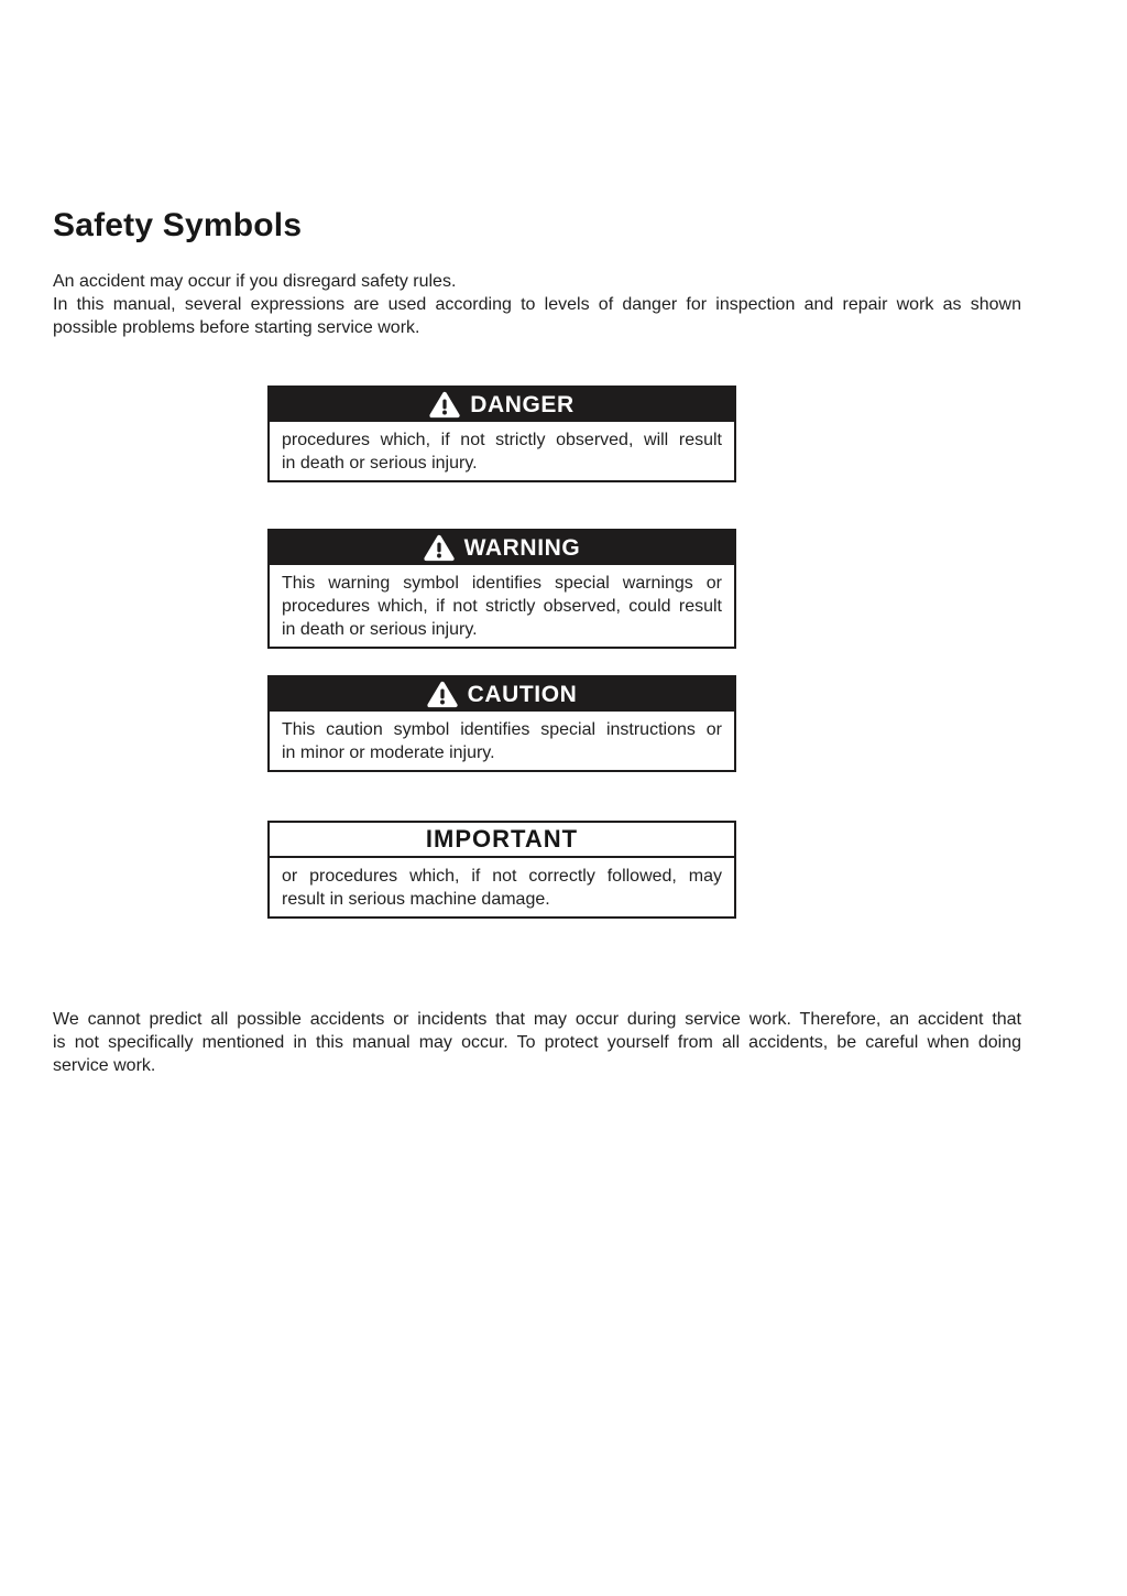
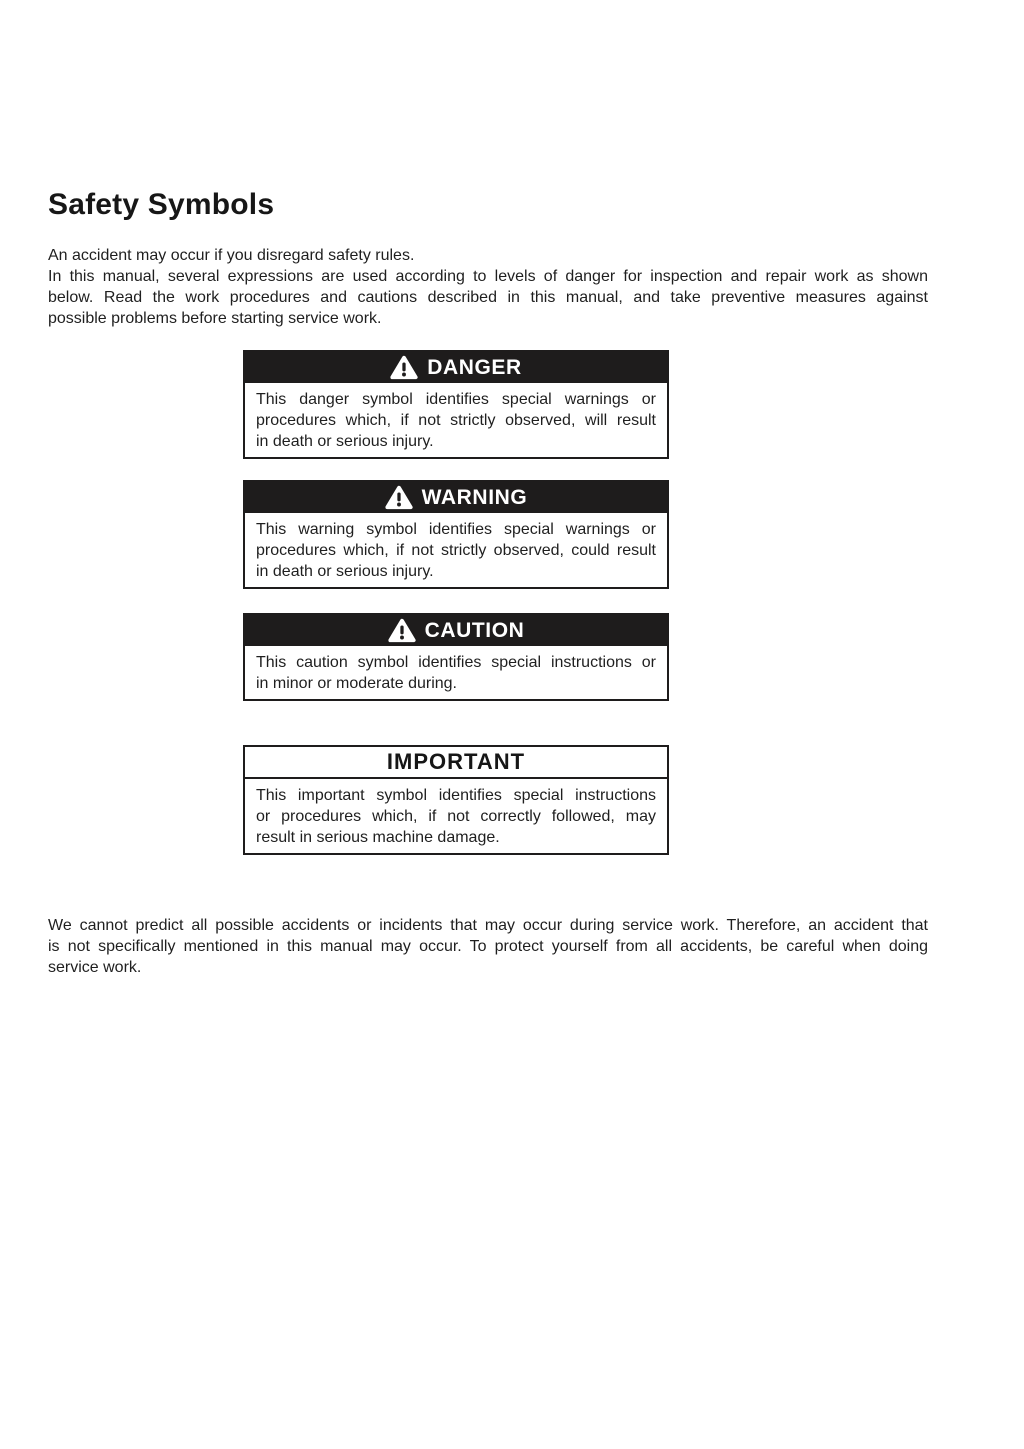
  Safety Symbols
  An accident may occur if you disregard safety rules.
  In this manual, several expressions are used according to levels of danger for inspection and repair work as shown
+ below. Read the work procedures and cautions described in this manual, and take preventive measures against
  possible problems before starting service work.
  DANGER
+ This danger symbol identifies special warnings or
  procedures which, if not strictly observed, will result
  in death or serious injury.
  WARNING
  This warning symbol identifies special warnings or
  procedures which, if not strictly observed, could result
  in death or serious injury.
  CAUTION
  This caution symbol identifies special instructions or
- in minor or moderate injury.
+ in minor or moderate during.
  IMPORTANT
+ This important symbol identifies special instructions
  or procedures which, if not correctly followed, may
  result in serious machine damage.
  We cannot predict all possible accidents or incidents that may occur during service work. Therefore, an accident that
  is not specifically mentioned in this manual may occur. To protect yourself from all accidents, be careful when doing
  service work.
